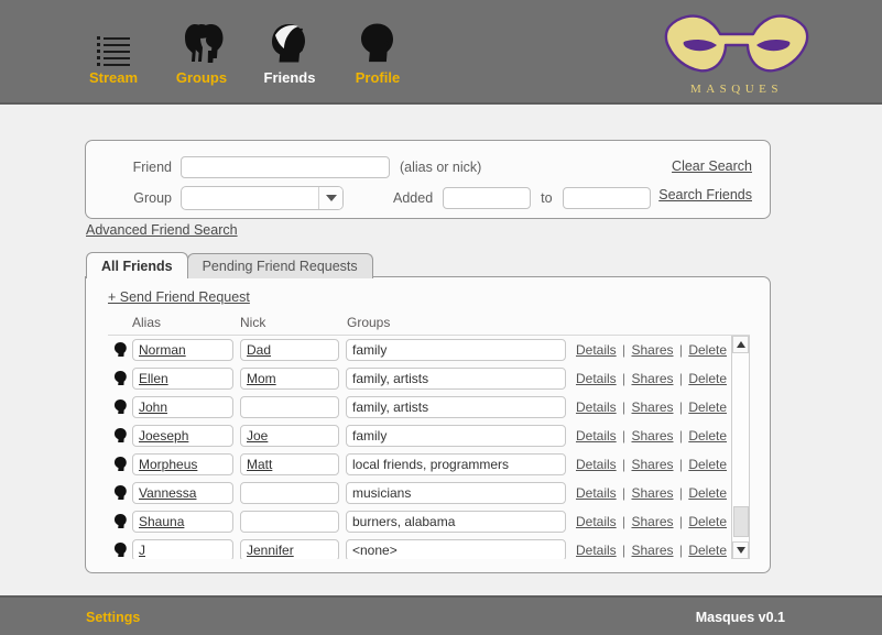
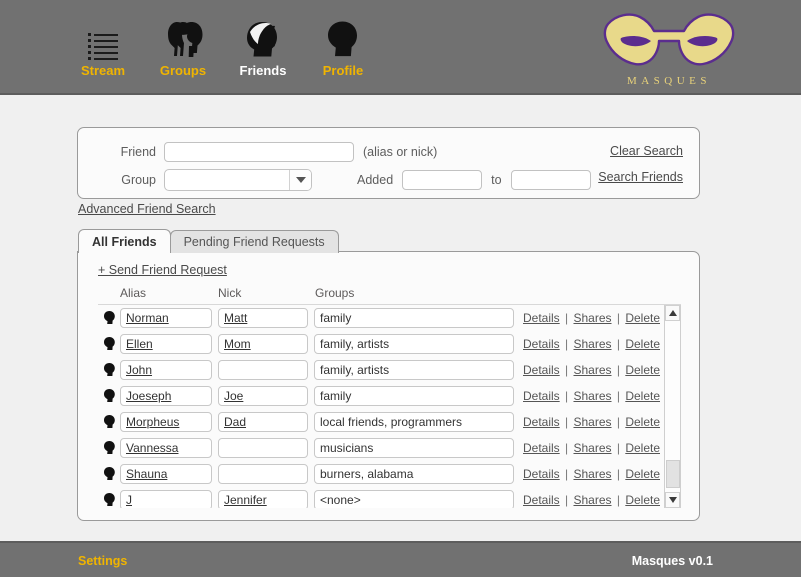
  Stream
  Groups
  Friends
  Profile
  MASQUES
  Friend
  (alias or nick)
  Group
  Added
  to
  Clear Search
  Search Friends
  Advanced Friend Search
  All Friends
  Pending Friend Requests
  + Send Friend Request
  Alias
  Nick
  Groups
  Norman
- Dad
+ Matt
  family
  Details | Shares | Delete
  Ellen
  Mom
  family, artists
  Details | Shares | Delete
  John
  family, artists
  Details | Shares | Delete
  Joeseph
  Joe
  family
  Details | Shares | Delete
  Morpheus
- Matt
+ Dad
  local friends, programmers
  Details | Shares | Delete
  Vannessa
  musicians
  Details | Shares | Delete
  Shauna
  burners, alabama
  Details | Shares | Delete
  J
  Jennifer
  <none>
  Details | Shares | Delete
  Settings
  Masques v0.1
